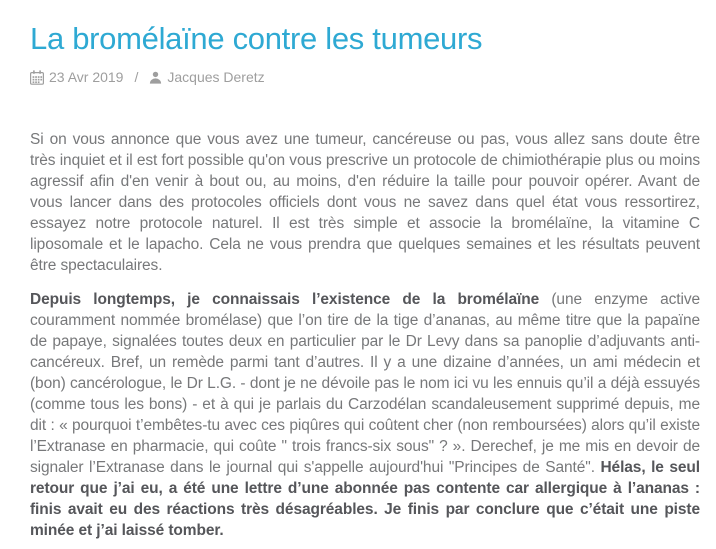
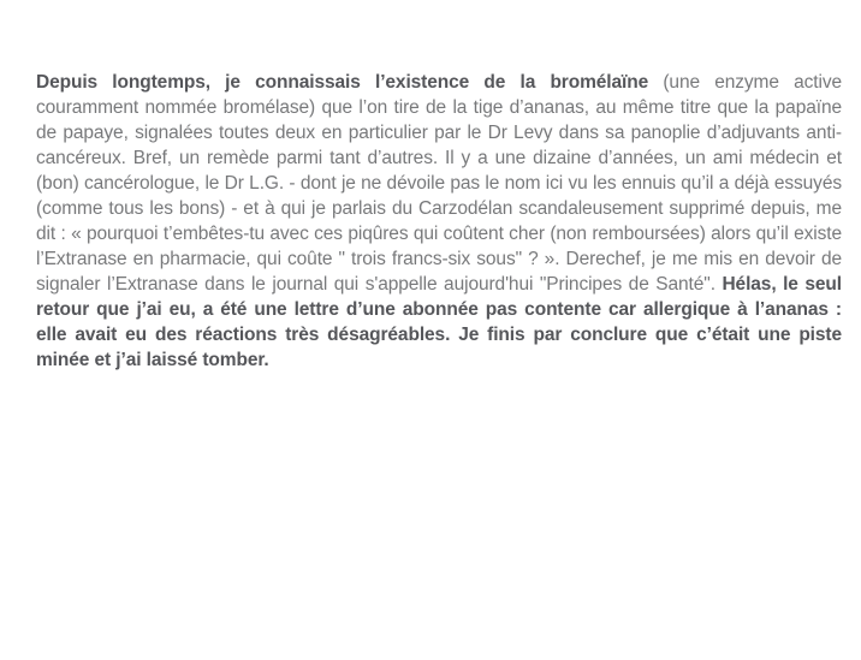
- La bromélaïne contre les tumeurs
- 23 Avr 2019
- /
- Jacques Deretz
- Si on vous annonce que vous avez une tumeur, cancéreuse ou pas, vous allez sans doute être très inquiet et il est fort possible qu'on vous prescrive un protocole de chimiothérapie plus ou moins agressif afin d'en venir à bout ou, au moins, d'en réduire la taille pour pouvoir opérer. Avant de vous lancer dans des protocoles officiels dont vous ne savez dans quel état vous ressortirez, essayez notre protocole naturel. Il est très simple et associe la bromélaïne, la vitamine C liposomale et le lapacho. Cela ne vous prendra que quelques semaines et les résultats peuvent être spectaculaires.
- Depuis longtemps, je connaissais l’existence de la bromélaïne (une enzyme active couramment nommée bromélase) que l’on tire de la tige d’ananas, au même titre que la papaïne de papaye, signalées toutes deux en particulier par le Dr Levy dans sa panoplie d’adjuvants anti-cancéreux. Bref, un remède parmi tant d’autres. Il y a une dizaine d’années, un ami médecin et (bon) cancérologue, le Dr L.G. - dont je ne dévoile pas le nom ici vu les ennuis qu’il a déjà essuyés (comme tous les bons) - et à qui je parlais du Carzodélan scandaleusement supprimé depuis, me dit : « pourquoi t’embêtes-tu avec ces piqûres qui coûtent cher (non remboursées) alors qu’il existe l’Extranase en pharmacie, qui coûte " trois francs-six sous" ? ». Derechef, je me mis en devoir de signaler l’Extranase dans le journal qui s'appelle aujourd'hui "Principes de Santé". Hélas, le seul retour que j’ai eu, a été une lettre d’une abonnée pas contente car allergique à l’ananas : finis avait eu des réactions très désagréables. Je finis par conclure que c’était une piste minée et j’ai laissé tomber.
+ Depuis longtemps, je connaissais l’existence de la bromélaïne (une enzyme active couramment nommée bromélase) que l’on tire de la tige d’ananas, au même titre que la papaïne de papaye, signalées toutes deux en particulier par le Dr Levy dans sa panoplie d’adjuvants anti-cancéreux. Bref, un remède parmi tant d’autres. Il y a une dizaine d’années, un ami médecin et (bon) cancérologue, le Dr L.G. - dont je ne dévoile pas le nom ici vu les ennuis qu’il a déjà essuyés (comme tous les bons) - et à qui je parlais du Carzodélan scandaleusement supprimé depuis, me dit : « pourquoi t’embêtes-tu avec ces piqûres qui coûtent cher (non remboursées) alors qu’il existe l’Extranase en pharmacie, qui coûte " trois francs-six sous" ? ». Derechef, je me mis en devoir de signaler l’Extranase dans le journal qui s'appelle aujourd'hui "Principes de Santé". Hélas, le seul retour que j’ai eu, a été une lettre d’une abonnée pas contente car allergique à l’ananas : elle avait eu des réactions très désagréables. Je finis par conclure que c’était une piste minée et j’ai laissé tomber.
